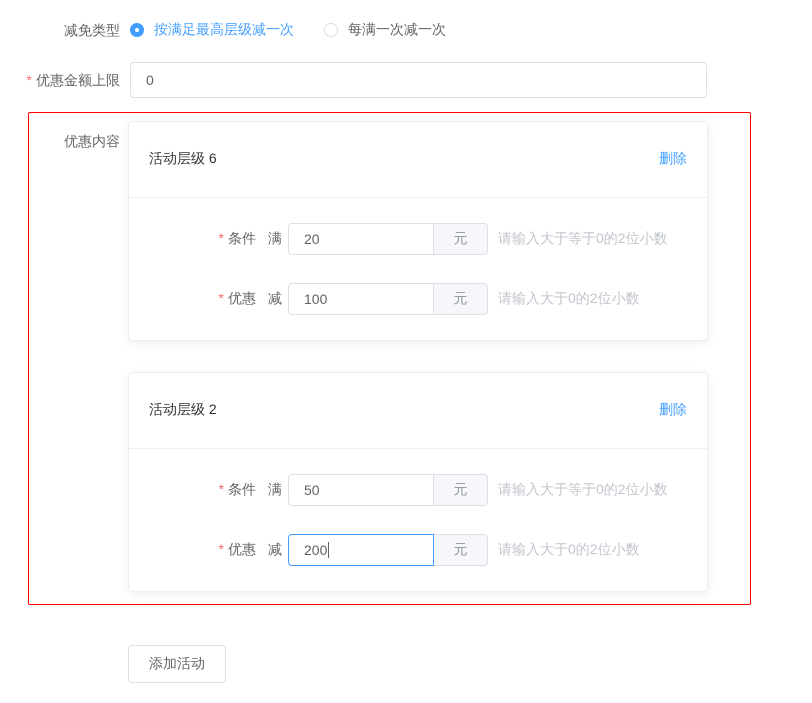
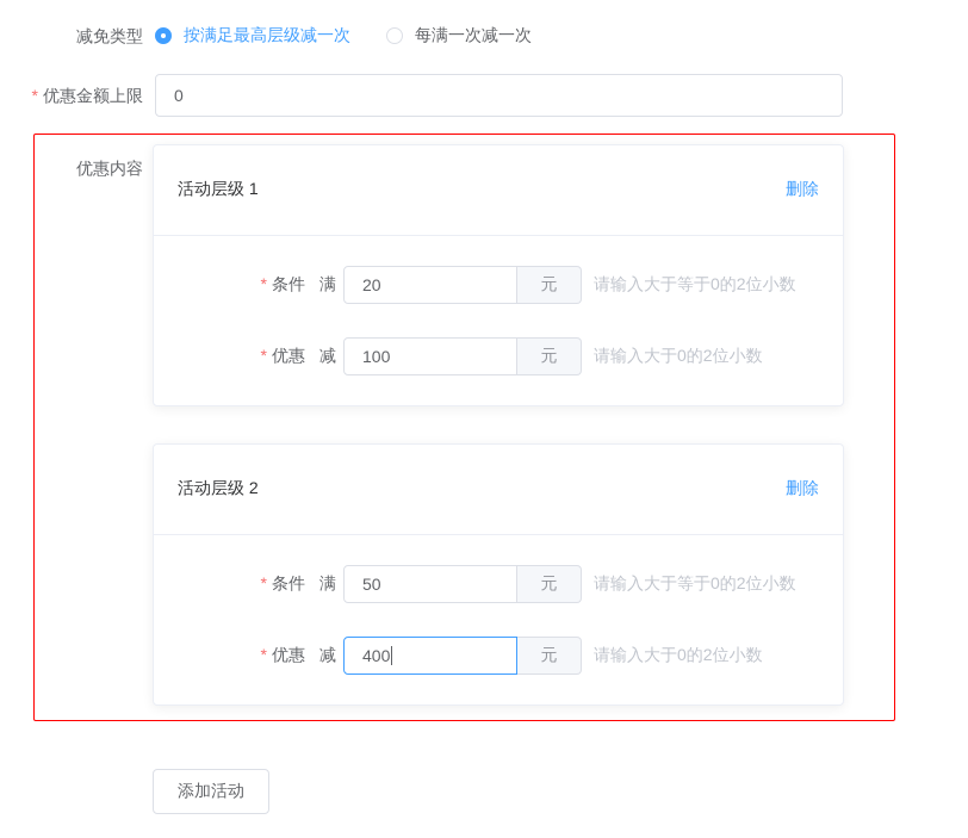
  减免类型
  按满足最高层级减一次
  每满一次减一次
  * 优惠金额上限
  0
  优惠内容
- 活动层级 6
+ 活动层级 1
  删除
  * 条件
  满
  20
  元
  请输入大于等于0的2位小数
  * 优惠
  减
  100
  元
  请输入大于0的2位小数
  活动层级 2
  删除
  * 条件
  满
  50
  元
  请输入大于等于0的2位小数
  * 优惠
  减
- 200
+ 400
  元
  请输入大于0的2位小数
  添加活动
